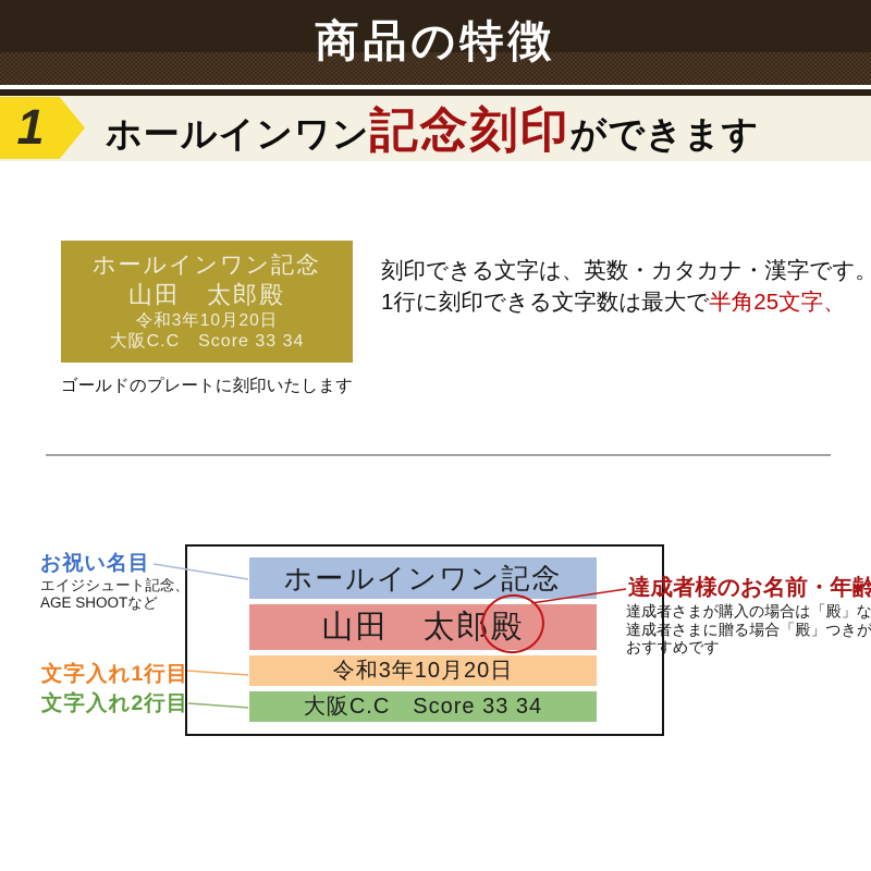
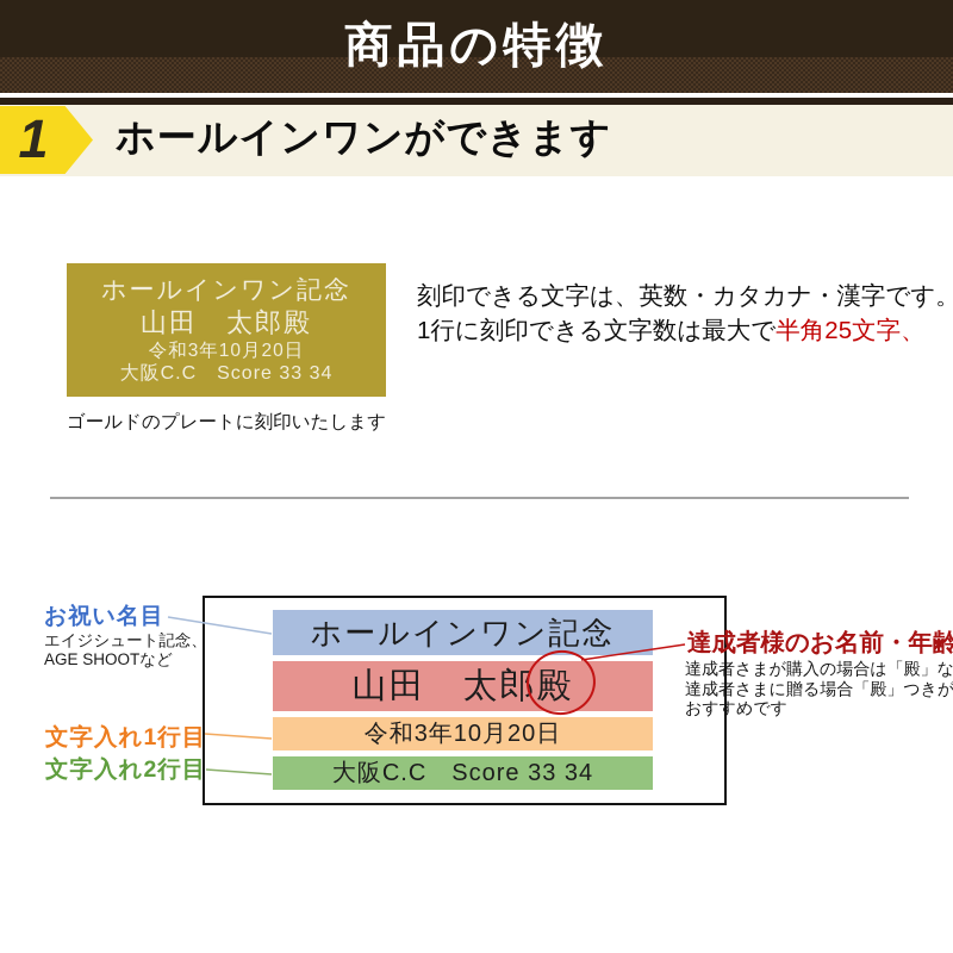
  商品の特徴
  1
  ホールインワン
- 記念刻印
  ができます
  ホールインワン記念
  山田 太郎殿
  令和3年10月20日
  大阪C.C Score 33 34
  ゴールドのプレートに刻印いたします
  刻印できる文字は、英数・カタカナ・漢字です。
  1行に刻印できる文字数は最大で半角25文字、
  ホールインワン記念
  山田 太郎殿
  令和3年10月20日
  大阪C.C Score 33 34
  お祝い名目
  エイジシュート記念、
  AGE SHOOTなど
  文字入れ1行目
  文字入れ2行目
  達成者様のお名前・年齢
  達成者さまが購入の場合は「殿」な
  達成者さまに贈る場合「殿」つきが
  おすすめです
